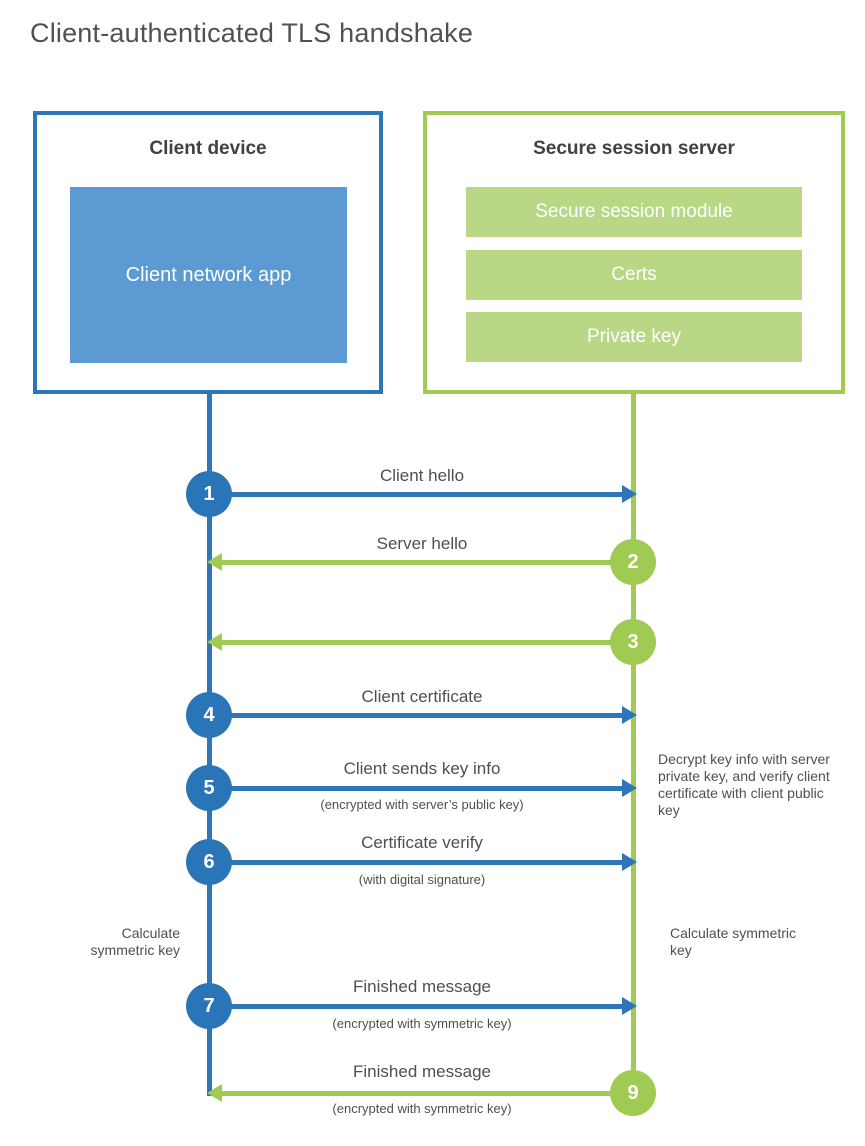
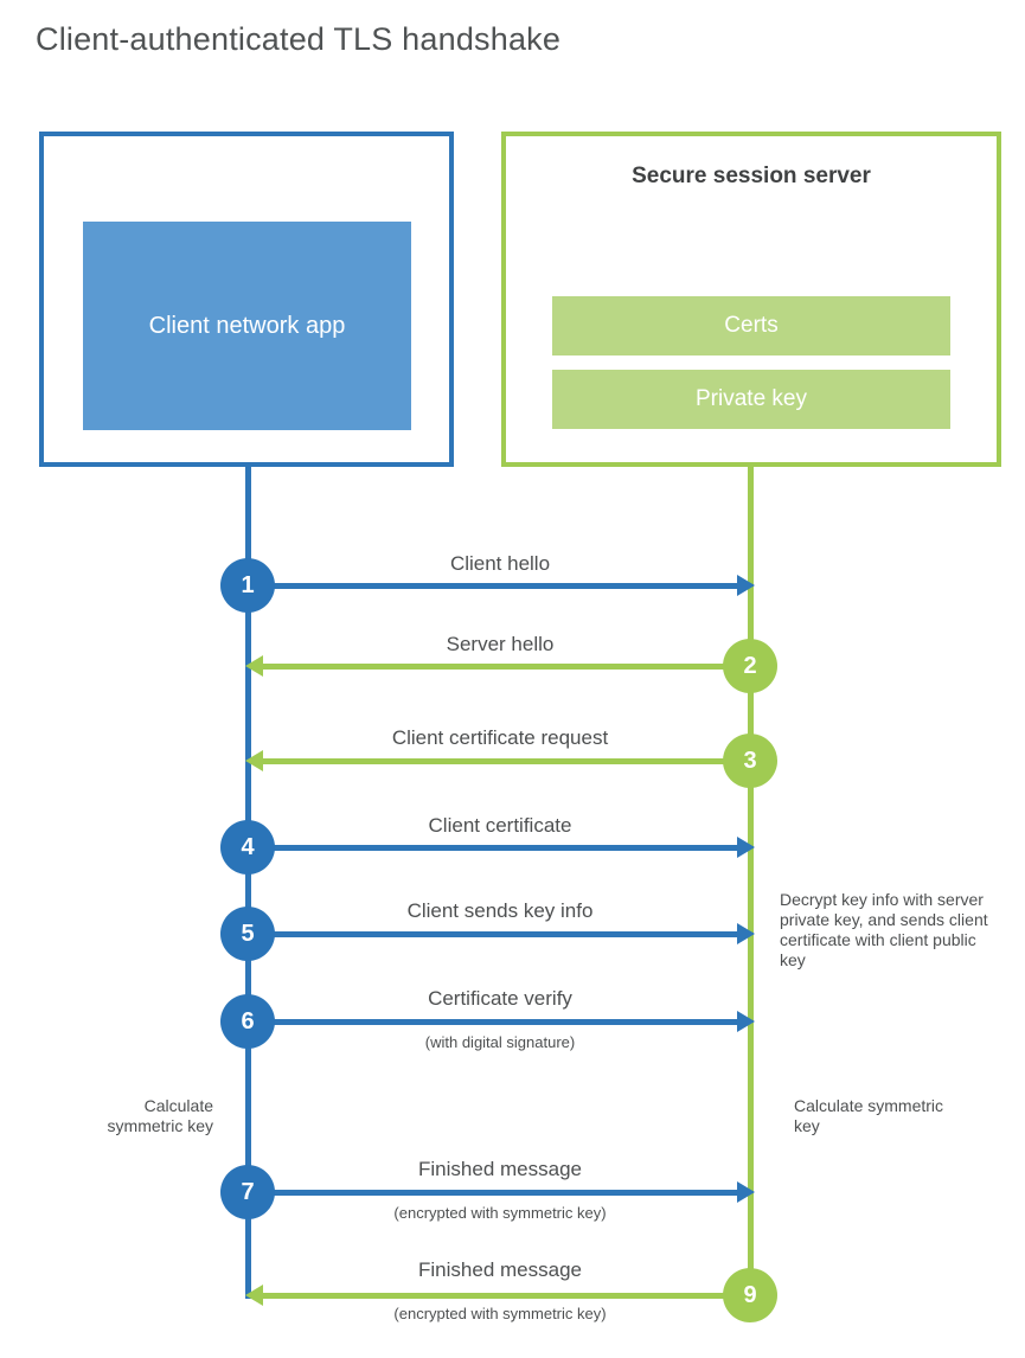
  Client-authenticated TLS handshake
- Client device
  Client network app
  Secure session server
- Secure session module
  Certs
  Private key
  Client hello
  1
  Server hello
  2
+ Client certificate request
  3
  Client certificate
  4
  Client sends key info
- (encrypted with server’s public key)
  5
  Certificate verify
  (with digital signature)
  6
- Decrypt key info with server private key, and verify client certificate with client public key
+ Decrypt key info with server private key, and sends client certificate with client public key
  Calculate symmetric key
  Calculate symmetric key
  Finished message
  (encrypted with symmetric key)
  7
  Finished message
  (encrypted with symmetric key)
  9
